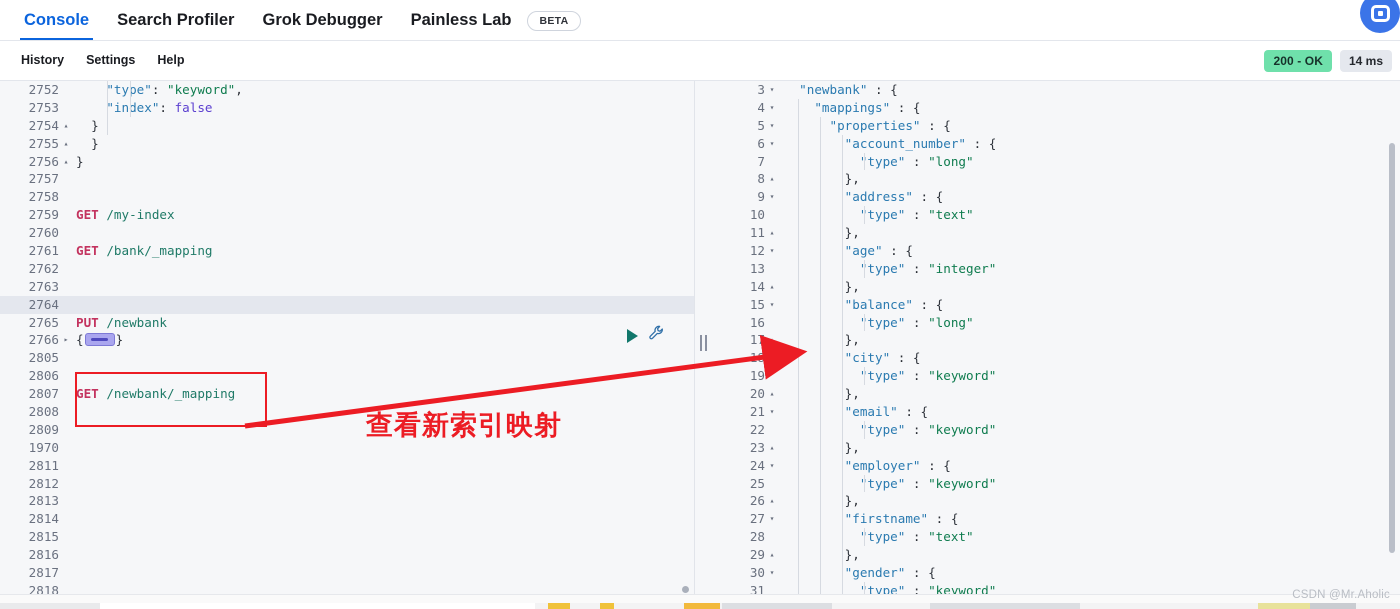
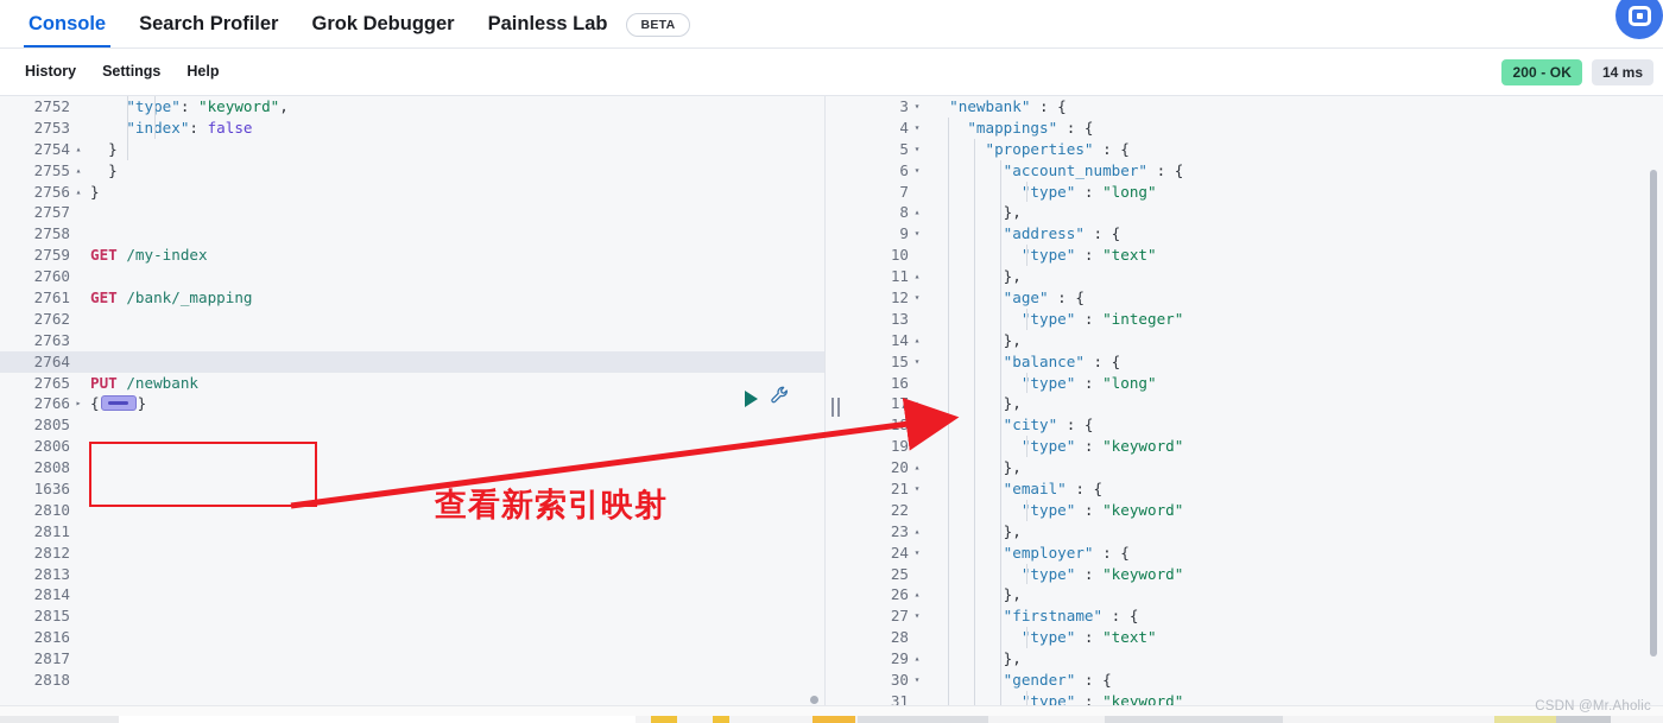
  Console
  Search Profiler
  Grok Debugger
  Painless Lab
  BETA
  History
  Settings
  Help
  200 - OK
  14 ms
  2752
  "type": "keyword",
  2753
  "index": false
  2754
  }
  2755
  }
  2756
  }
  2757
  2758
  2759
  GET /my-index
  2760
  2761
  GET /bank/_mapping
  2762
  2763
  2764
  2765
  PUT /newbank
  2766
  { }
  2805
  2806
- 2807
- GET /newbank/_mapping
  2808
- 2809
+ 1636
- 1970
+ 2810
  2811
  2812
  2813
  2814
  2815
  2816
  2817
  2818
  3
  "newbank" : {
  4
  "mappings" : {
  5
  "properties" : {
  6
  "account_number" : {
  7
  type" : "long"
  8
  },
  9
  "address" : {
  10
  type" : "text"
  11
  },
  12
  "age" : {
  13
  type" : "integer"
  14
  },
  15
  "balance" : {
  16
  type" : "long"
  17
  },
  "city" : {
  19
  type" : "keyword"
  20
  },
  21
  "email" : {
  22
  type" : "keyword"
  23
  },
  24
  "employer" : {
  25
  type" : "keyword"
  26
  },
  27
  "firstname" : {
  28
  type" : "text"
  29
  },
  30
  "gender" : {
  31
  type" : "keyword"
  查看新索引映射
  CSDN @Mr.Aholic
